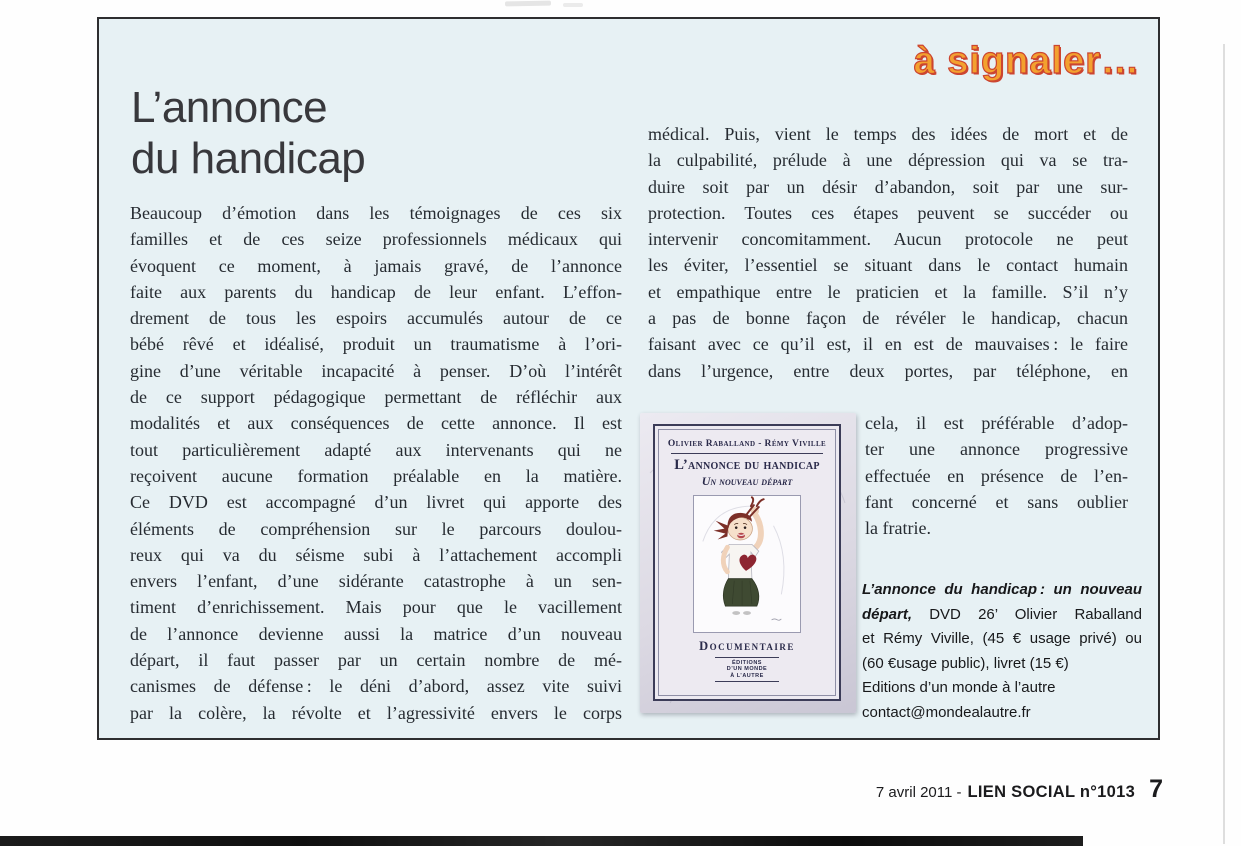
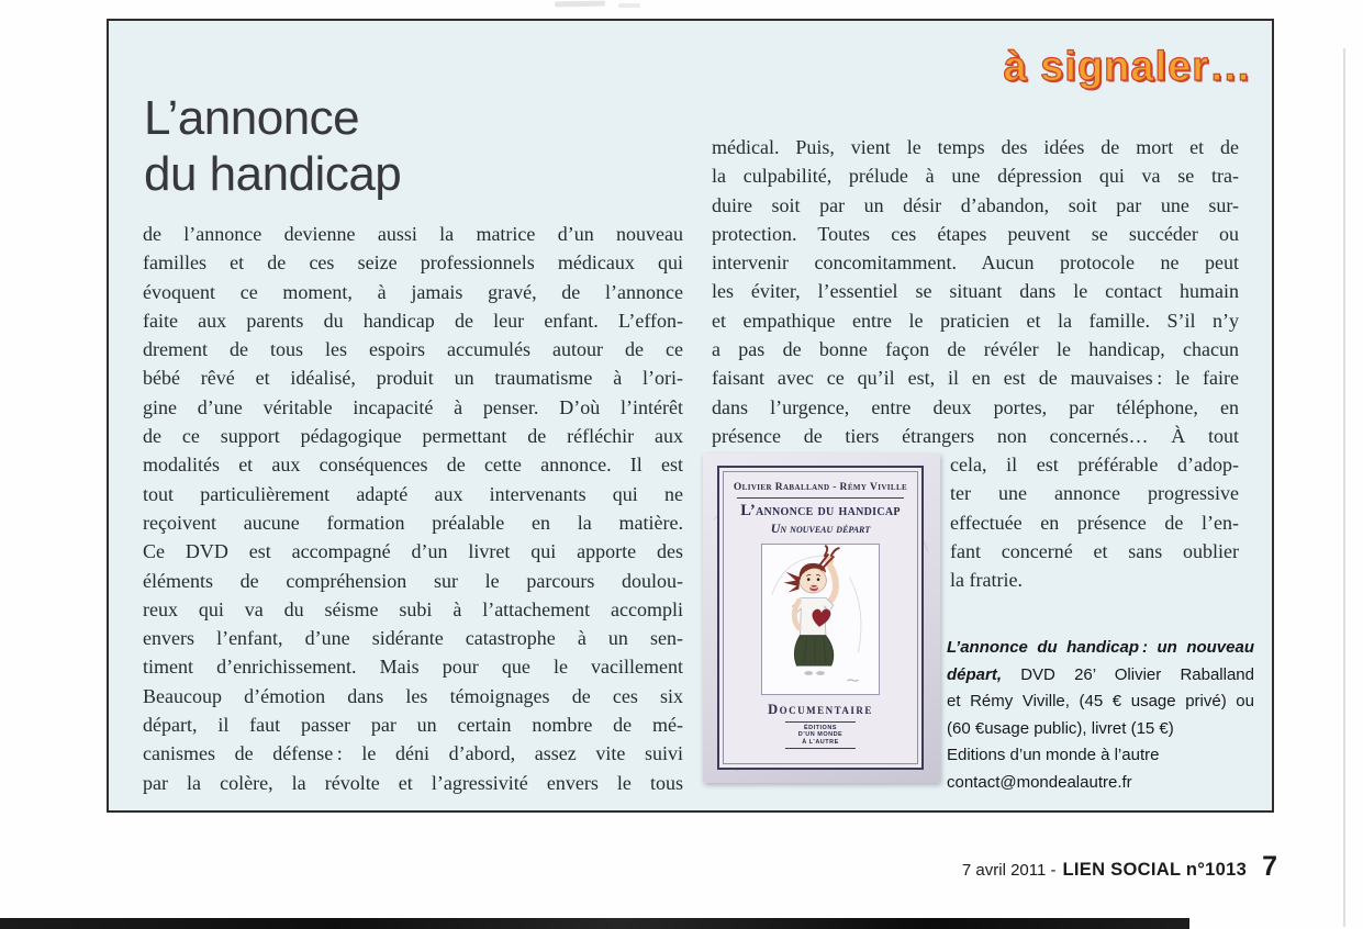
  à signaler…
  L’annonce
  du handicap
- Beaucoup d’émotion dans les témoignages de ces six
+ de l’annonce devienne aussi la matrice d’un nouveau
  familles et de ces seize professionnels médicaux qui
  évoquent ce moment, à jamais gravé, de l’annonce
  faite aux parents du handicap de leur enfant. L’effon-
  drement de tous les espoirs accumulés autour de ce
  bébé rêvé et idéalisé, produit un traumatisme à l’ori-
  gine d’une véritable incapacité à penser. D’où l’intérêt
  de ce support pédagogique permettant de réfléchir aux
  modalités et aux conséquences de cette annonce. Il est
  tout particulièrement adapté aux intervenants qui ne
  reçoivent aucune formation préalable en la matière.
  Ce DVD est accompagné d’un livret qui apporte des
  éléments de compréhension sur le parcours doulou-
  reux qui va du séisme subi à l’attachement accompli
  envers l’enfant, d’une sidérante catastrophe à un sen-
  timent d’enrichissement. Mais pour que le vacillement
- de l’annonce devienne aussi la matrice d’un nouveau
+ Beaucoup d’émotion dans les témoignages de ces six
  départ, il faut passer par un certain nombre de mé-
  canismes de défense : le déni d’abord, assez vite suivi
- par la colère, la révolte et l’agressivité envers le corps
+ par la colère, la révolte et l’agressivité envers le tous
  médical. Puis, vient le temps des idées de mort et de
  la culpabilité, prélude à une dépression qui va se tra-
  duire soit par un désir d’abandon, soit par une sur-
  protection. Toutes ces étapes peuvent se succéder ou
  intervenir concomitamment. Aucun protocole ne peut
  les éviter, l’essentiel se situant dans le contact humain
  et empathique entre le praticien et la famille. S’il n’y
  a pas de bonne façon de révéler le handicap, chacun
  faisant avec ce qu’il est, il en est de mauvaises : le faire
  dans l’urgence, entre deux portes, par téléphone, en
+ présence de tiers étrangers non concernés… À tout
  cela, il est préférable d’adop-
  ter une annonce progressive
  effectuée en présence de l’en-
  fant concerné et sans oublier
  la fratrie.
  Olivier Raballand - Rémy Viville
  L’annonce du handicap
  Un nouveau départ
  Documentaire
  L’annonce du handicap : un nouveau
  départ, DVD 26’ Olivier Raballand
  et Rémy Viville, (45 € usage privé) ou
  (60 €usage public), livret (15 €)
  Editions d’un monde à l’autre
  contact@mondealautre.fr
  7 avril 2011 -
  LIEN SOCIAL n°1013
  7
